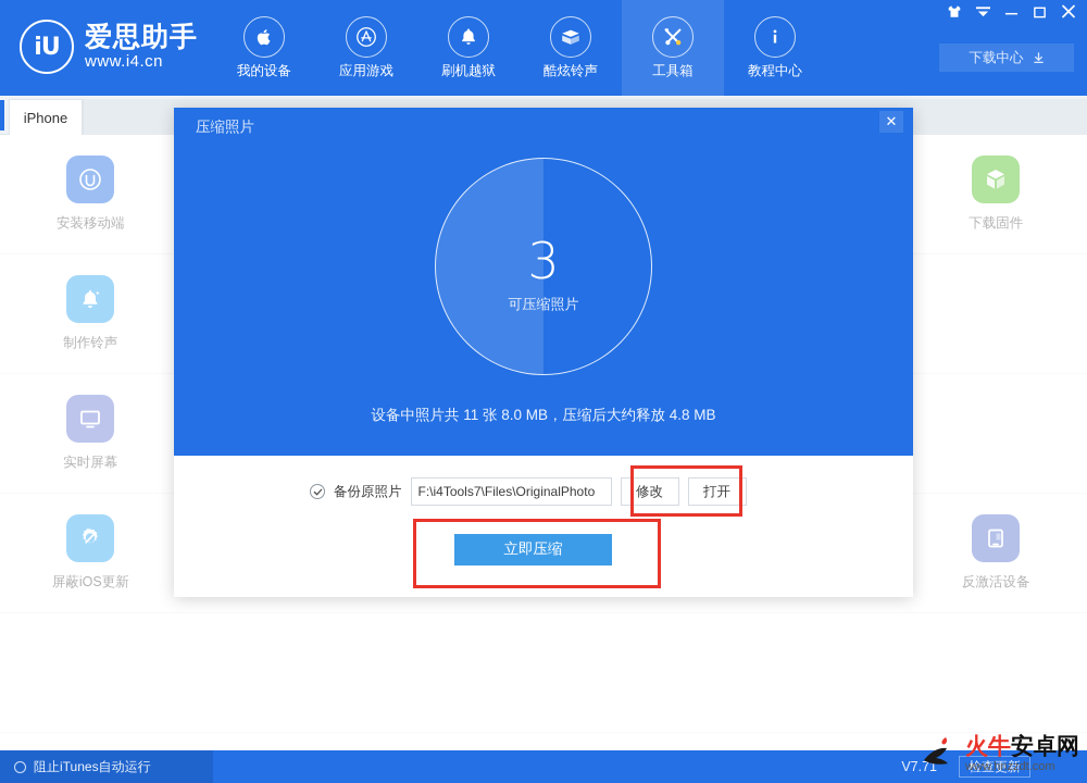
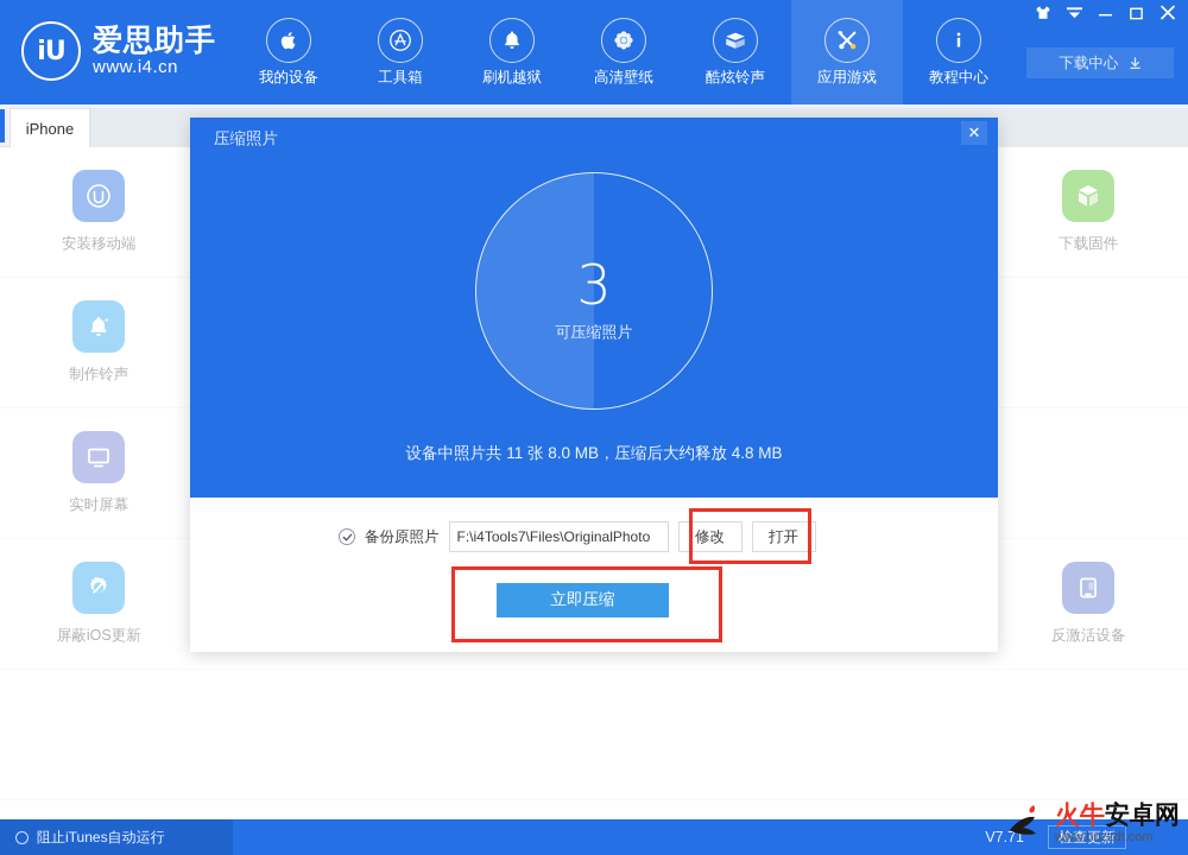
  iU
  爱思助手
  www.i4.cn
  我的设备
- 应用游戏
+ 工具箱
  刷机越狱
+ 高清壁纸
  酷炫铃声
- 工具箱
+ 应用游戏
  教程中心
  下载中心
  iPhone
  安装移动端
  下载固件
  制作铃声
  实时屏幕
  屏蔽iOS更新
  反激活设备
  压缩照片
  ✕
  3
  可压缩照片
  设备中照片共 11 张 8.0 MB，压缩后大约释放 4.8 MB
  备份原照片
  F:\i4Tools7\Files\OriginalPhoto
  修改
  打开
  立即压缩
  阻止iTunes自动运行
  V7.71
  检查更新
  火牛安卓网
  www.hnzzdt.com
